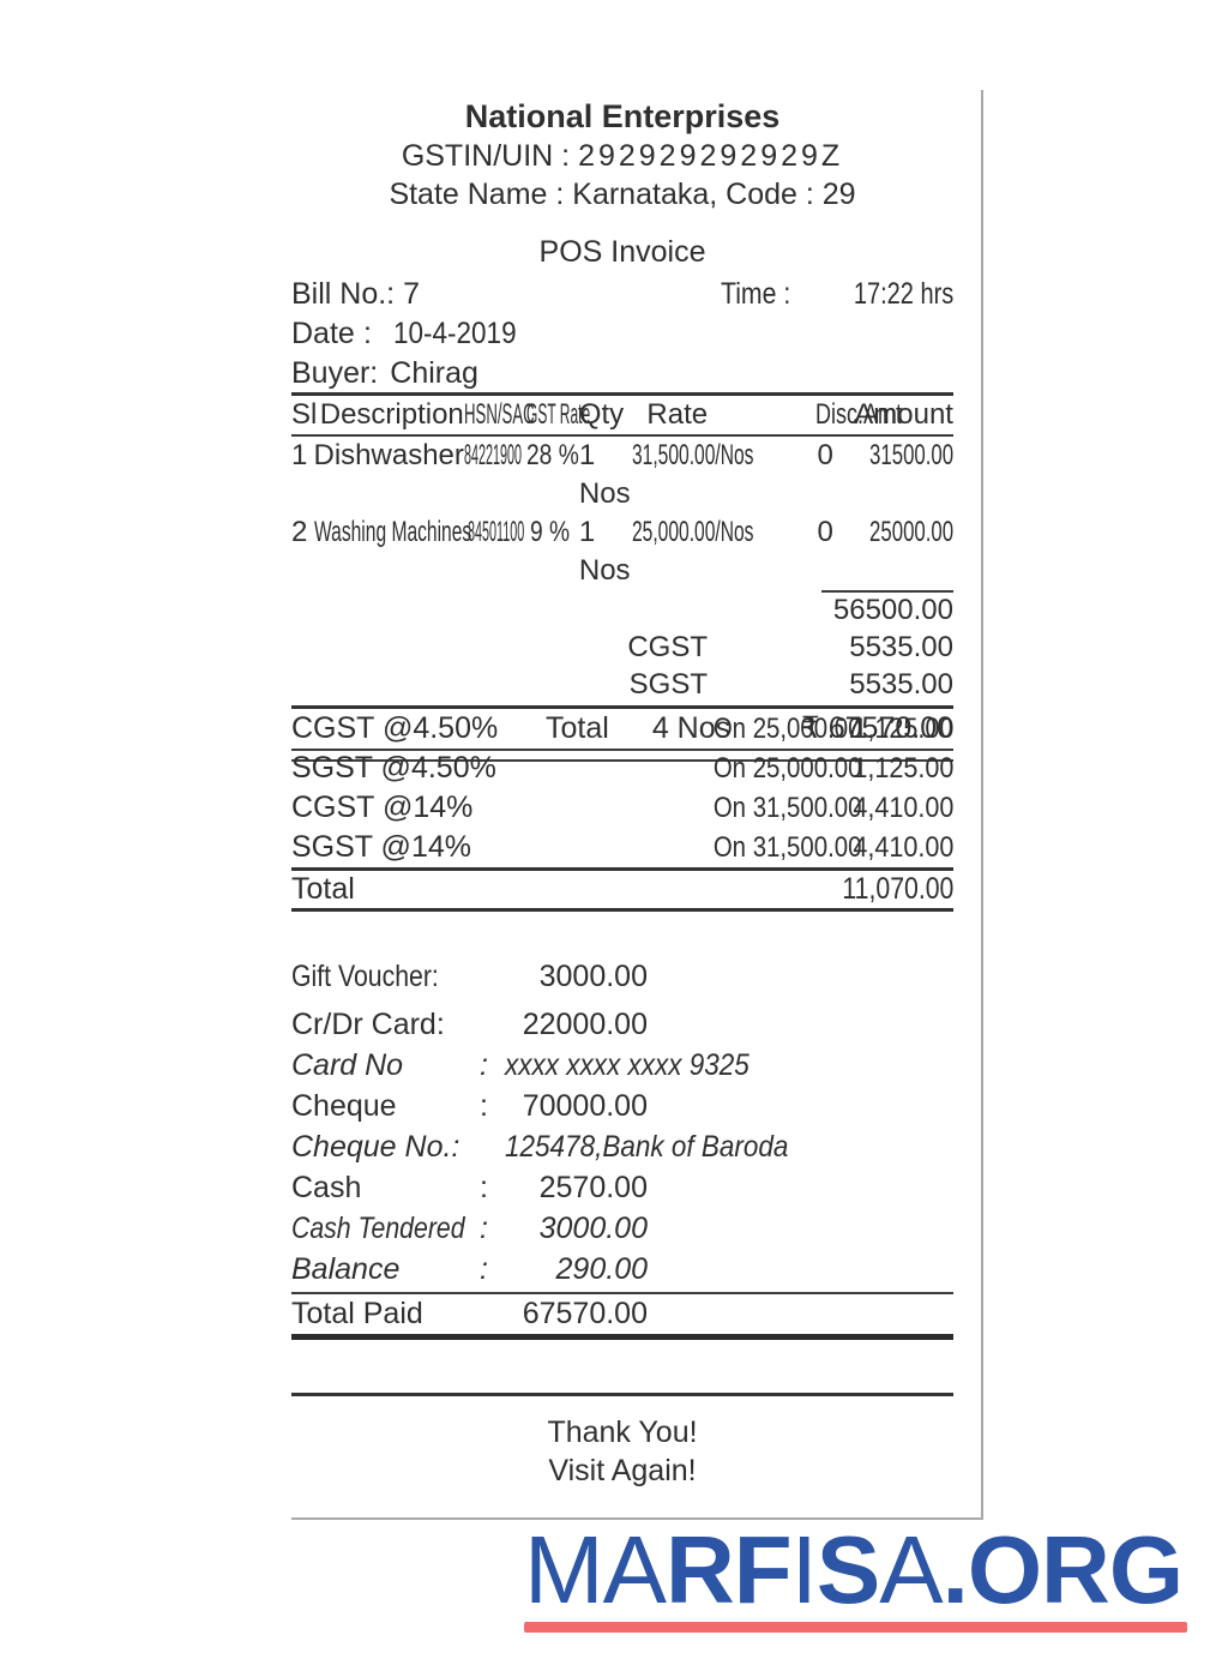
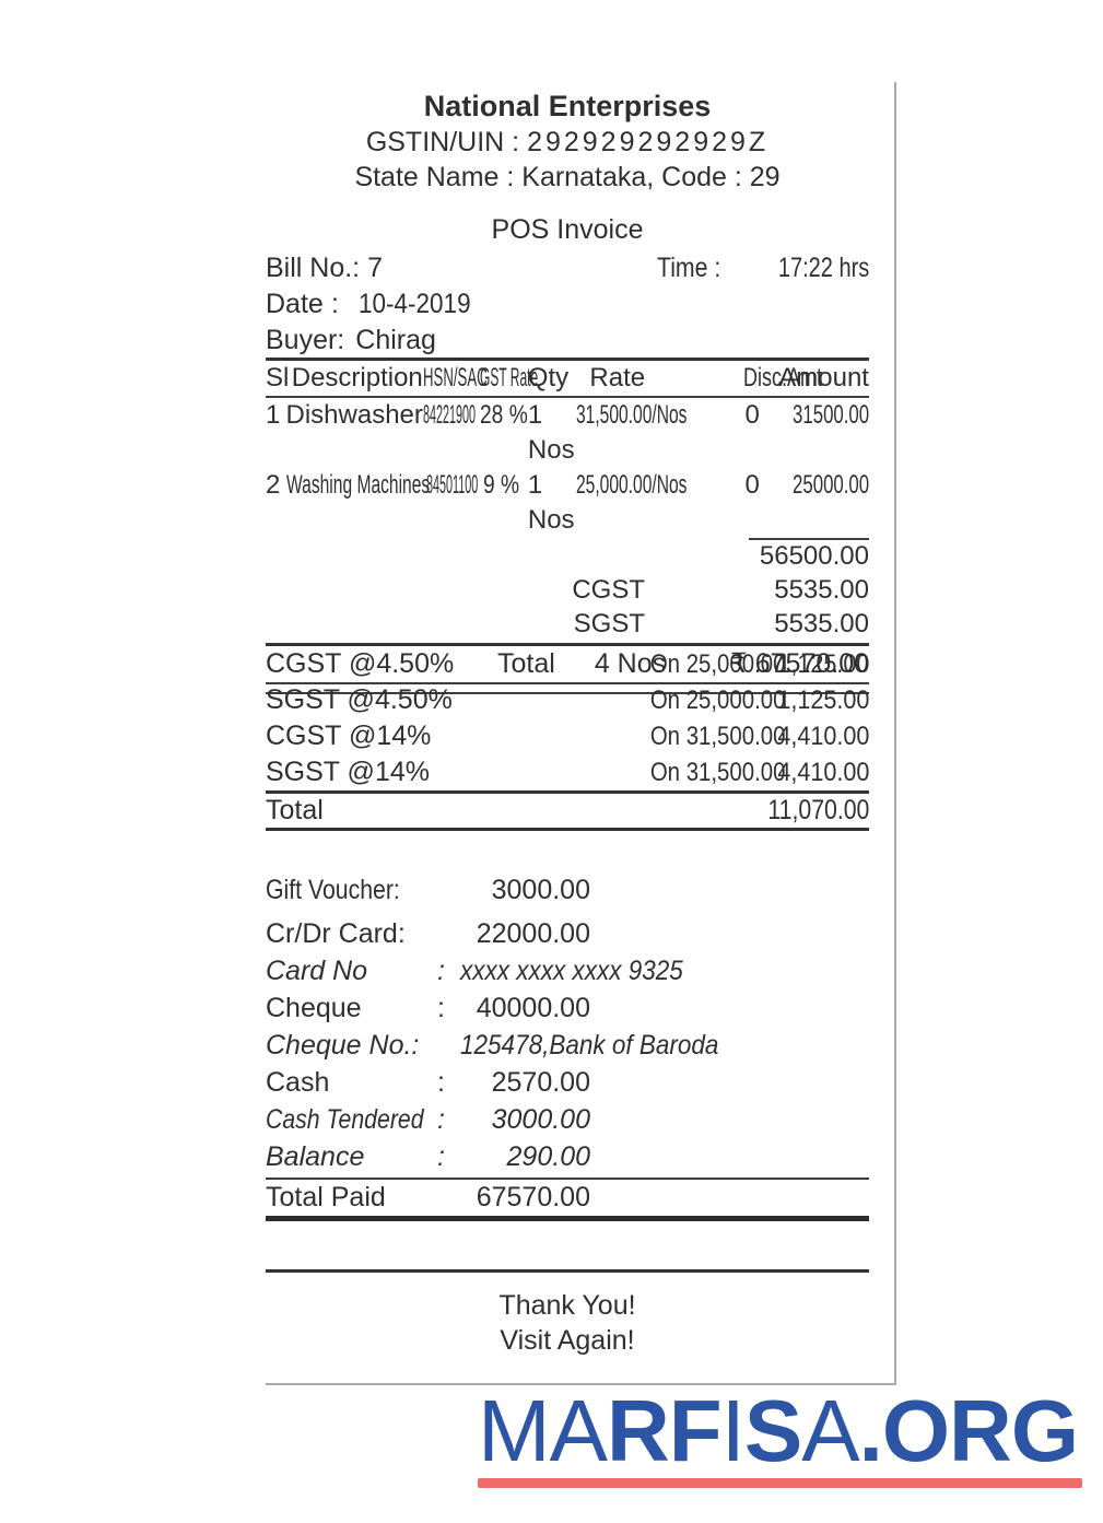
  National Enterprises
  GSTIN/UIN : 292929292929Z
  State Name : Karnataka, Code : 29
  POS Invoice
  Bill No.: 7
  Time : 17:22 hrs
  Date
  :
  10-4-2019
  Buyer:
  Chirag
  Sl
  Description
  HSN/SAC
  GST Rate
  Qty
  Rate
  Disc.Amt
  Amount
  1
  Dishwasher
  84221900
  28 %
  1 Nos
  31,500.00/Nos
  0
  31500.00
  2
  Washing Machines
  84501100
  9 %
  1 Nos
  25,000.00/Nos
  0
  25000.00
  56500.00
  CGST
  5535.00
  SGST
  5535.00
  Total
  4 Nos
  ₹ 67570.00
  CGST @4.50%
  On 25,000.00
  1,125.00
  SGST @4.50%
  On 25,000.00
  1,125.00
  CGST @14%
  On 31,500.00
  4,410.00
  SGST @14%
  On 31,500.00
  4,410.00
  Total
  11,070.00
  Gift Voucher:
  3000.00
  Cr/Dr Card:
  22000.00
  Card No
  :
  xxxx xxxx xxxx 9325
  Cheque
  :
- 70000.00
+ 40000.00
  Cheque No.:
  125478,Bank of Baroda
  Cash
  :
  2570.00
  Cash Tendered
  :
  3000.00
  Balance
  :
  290.00
  Total Paid
  67570.00
  Thank You!
  Visit Again!
  MARFISA.ORG
